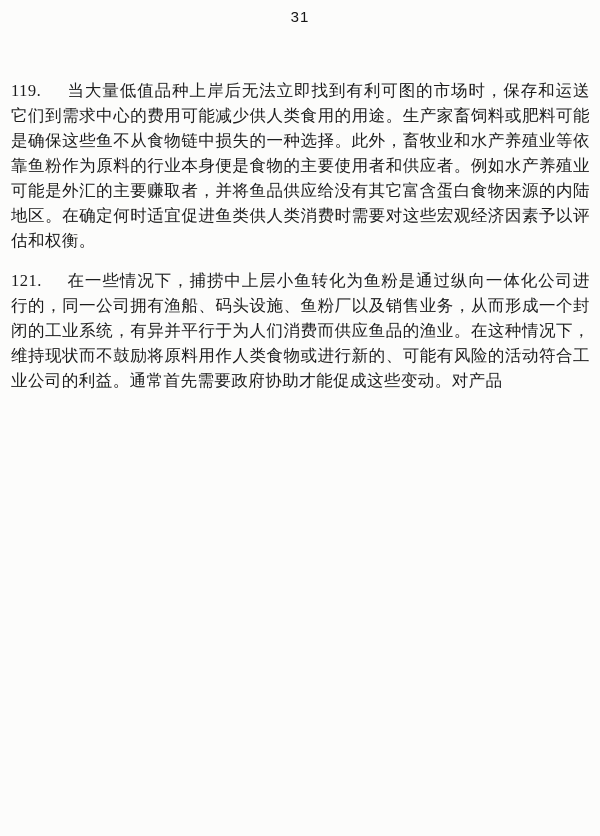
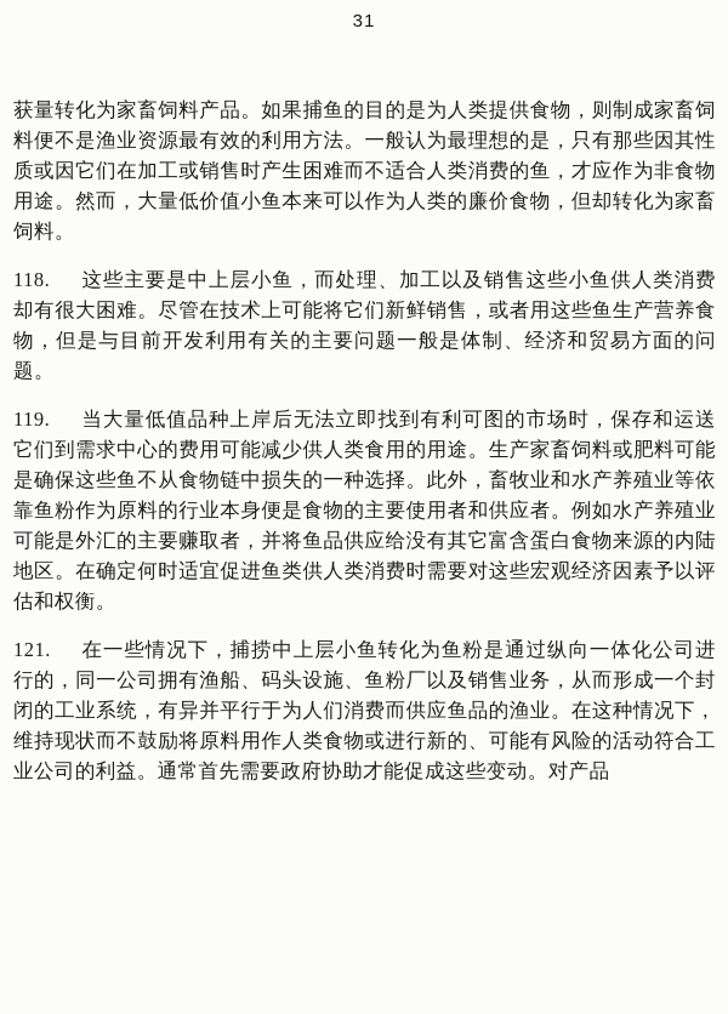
  31
+ 获量转化为家畜饲料产品。如果捕鱼的目的是为人类提供食物，则制成家畜饲料便不是渔业资源最有效的利用方法。一般认为最理想的是，只有那些因其性质或因它们在加工或销售时产生困难而不适合人类消费的鱼，才应作为非食物用途。然而，大量低价值小鱼本来可以作为人类的廉价食物，但却转化为家畜饲料。
+ 118. 这些主要是中上层小鱼，而处理、加工以及销售这些小鱼供人类消费却有很大困难。尽管在技术上可能将它们新鲜销售，或者用这些鱼生产营养食物，但是与目前开发利用有关的主要问题一般是体制、经济和贸易方面的问题。
  119. 当大量低值品种上岸后无法立即找到有利可图的市场时，保存和运送它们到需求中心的费用可能减少供人类食用的用途。生产家畜饲料或肥料可能是确保这些鱼不从食物链中损失的一种选择。此外，畜牧业和水产养殖业等依靠鱼粉作为原料的行业本身便是食物的主要使用者和供应者。例如水产养殖业可能是外汇的主要赚取者，并将鱼品供应给没有其它富含蛋白食物来源的内陆地区。在确定何时适宜促进鱼类供人类消费时需要对这些宏观经济因素予以评估和权衡。
  121. 在一些情况下，捕捞中上层小鱼转化为鱼粉是通过纵向一体化公司进行的，同一公司拥有渔船、码头设施、鱼粉厂以及销售业务，从而形成一个封闭的工业系统，有异并平行于为人们消费而供应鱼品的渔业。在这种情况下，维持现状而不鼓励将原料用作人类食物或进行新的、可能有风险的活动符合工业公司的利益。通常首先需要政府协助才能促成这些变动。对产品
